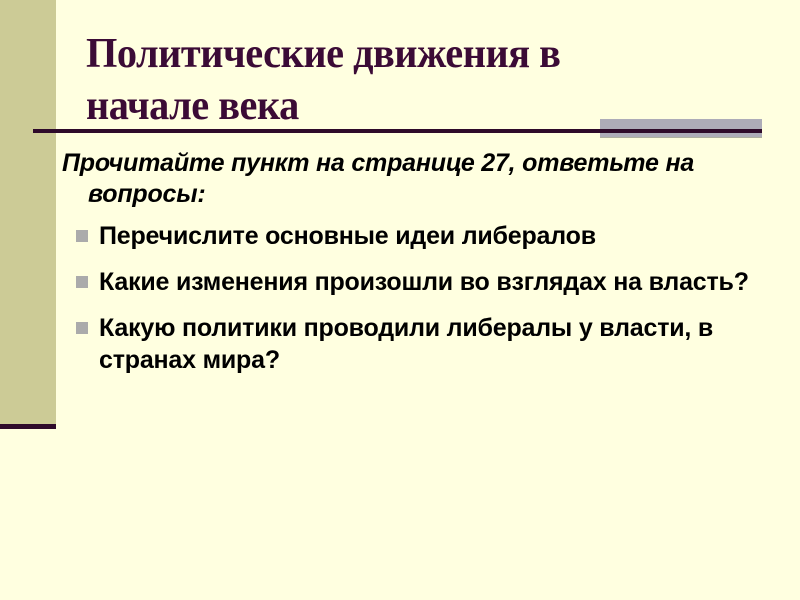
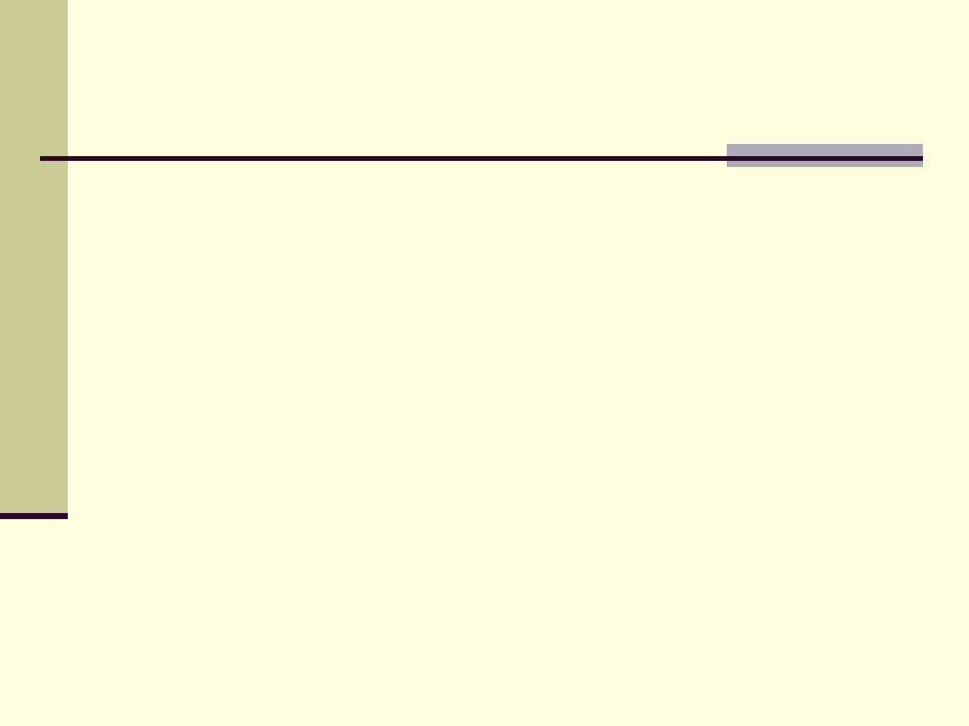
- Политические движения в
- начале века
- Прочитайте пункт на странице 27, ответьте на вопросы:
- Перечислите основные идеи либералов
- Какие изменения произошли во взглядах на власть?
- Какую политики проводили либералы у власти, в странах мира?
